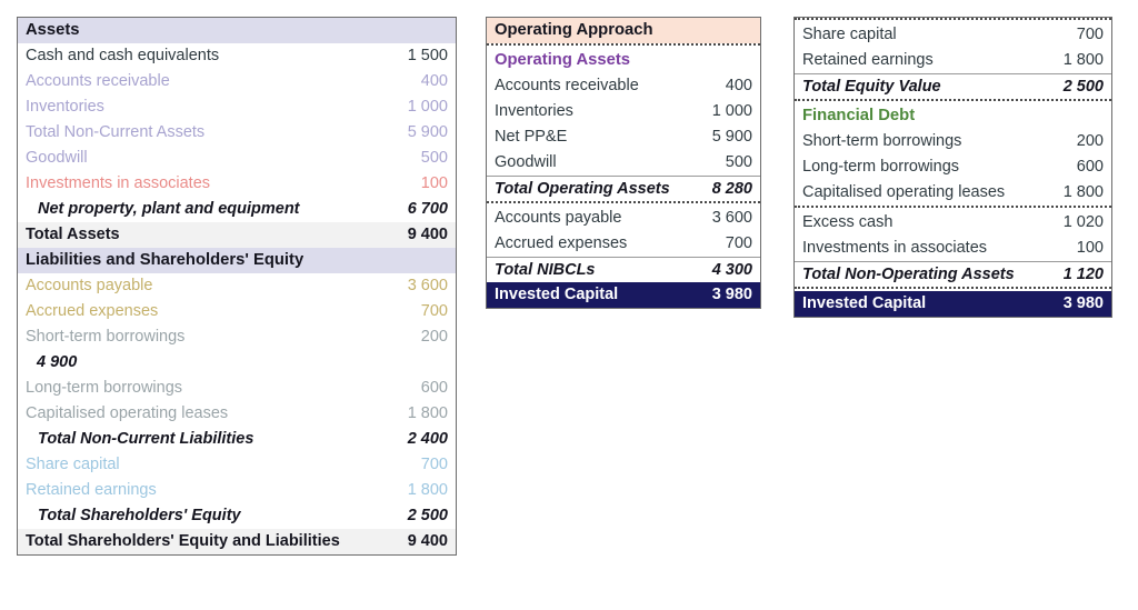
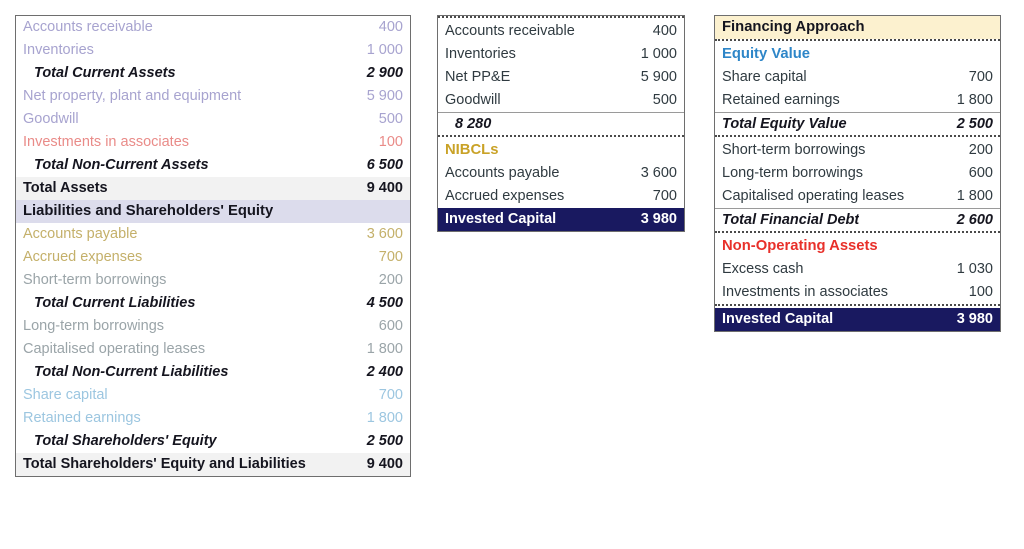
- Assets
- Cash and cash equivalents
- 1 500
  Accounts receivable
  400
  Inventories
  1 000
+ Total Current Assets
+ 2 900
- Total Non-Current Assets
+ Net property, plant and equipment
  5 900
  Goodwill
  500
  Investments in associates
  100
- Net property, plant and equipment
+ Total Non-Current Assets
- 6 700
+ 6 500
  Total Assets
  9 400
  Liabilities and Shareholders' Equity
  Accounts payable
  3 600
  Accrued expenses
  700
  Short-term borrowings
  200
+ Total Current Liabilities
- 4 900
+ 4 500
  Long-term borrowings
  600
  Capitalised operating leases
  1 800
  Total Non-Current Liabilities
  2 400
  Share capital
  700
  Retained earnings
  1 800
  Total Shareholders' Equity
  2 500
  Total Shareholders' Equity and Liabilities
  9 400
- Operating Approach
- Operating Assets
  Accounts receivable
  400
  Inventories
  1 000
  Net PP&E
  5 900
  Goodwill
  500
- Total Operating Assets
  8 280
+ NIBCLs
  Accounts payable
  3 600
  Accrued expenses
  700
- Total NIBCLs
- 4 300
  Invested Capital
  3 980
+ Financing Approach
+ Equity Value
  Share capital
  700
  Retained earnings
  1 800
  Total Equity Value
  2 500
- Financial Debt
  Short-term borrowings
  200
  Long-term borrowings
  600
  Capitalised operating leases
  1 800
+ Total Financial Debt
+ 2 600
+ Non-Operating Assets
  Excess cash
- 1 020
+ 1 030
  Investments in associates
  100
- Total Non-Operating Assets
- 1 120
  Invested Capital
  3 980
